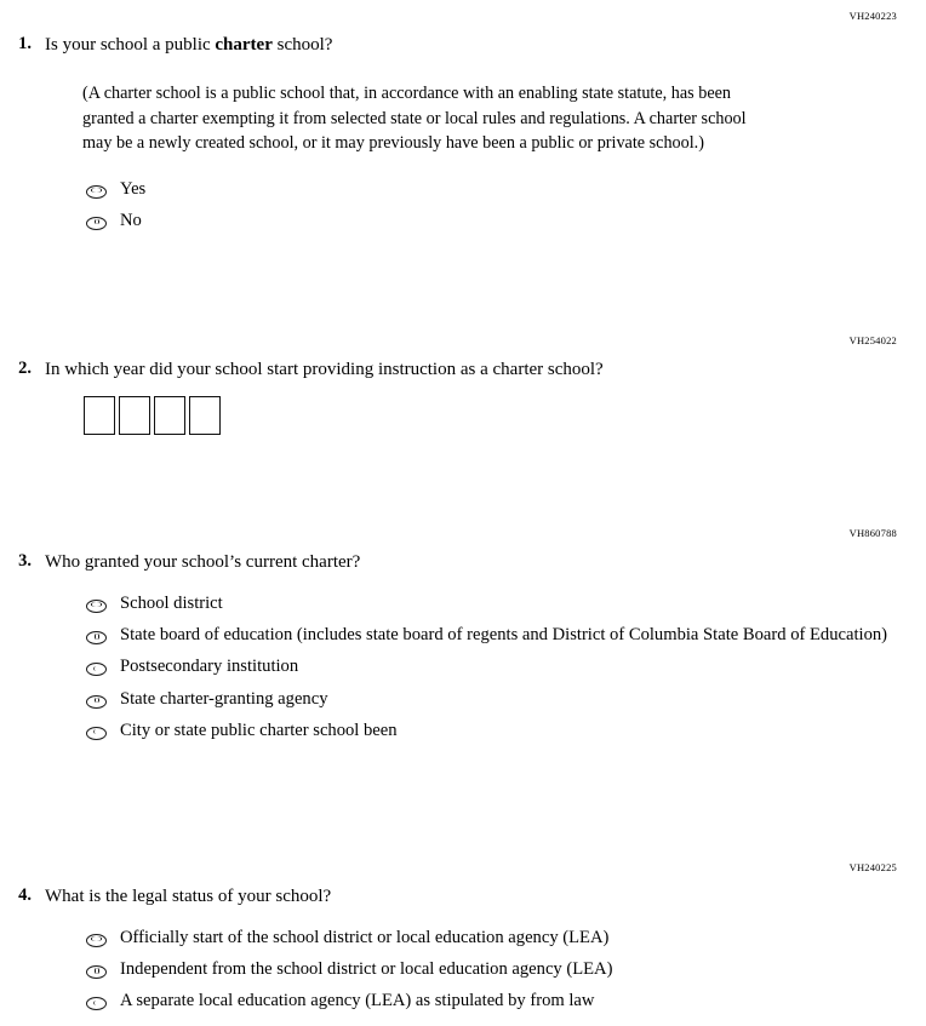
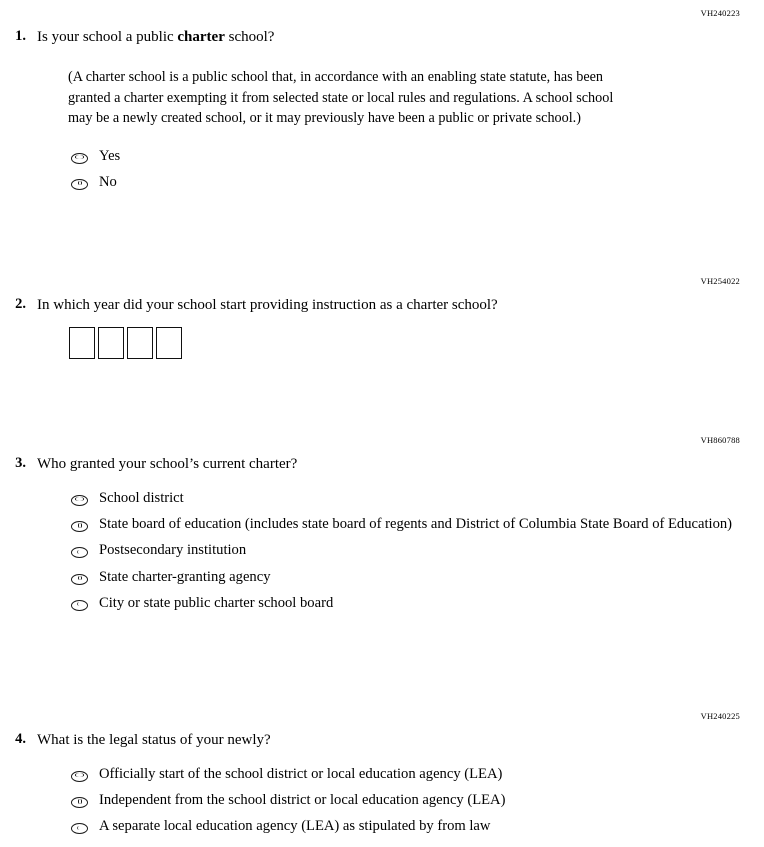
  VH240223
  1.
  Is your school a public charter school?
- (A charter school is a public school that, in accordance with an enabling state statute, has been granted a charter exempting it from selected state or local rules and regulations. A charter school may be a newly created school, or it may previously have been a public or private school.)
+ (A charter school is a public school that, in accordance with an enabling state statute, has been granted a charter exempting it from selected state or local rules and regulations. A school school may be a newly created school, or it may previously have been a public or private school.)
  Yes
  No
  VH254022
  2.
  In which year did your school start providing instruction as a charter school?
  VH860788
  3.
  Who granted your school’s current charter?
  School district
  State board of education (includes state board of regents and District of Columbia State Board of Education)
  Postsecondary institution
  State charter-granting agency
- City or state public charter school been
+ City or state public charter school board
  VH240225
  4.
- What is the legal status of your school?
+ What is the legal status of your newly?
  Officially start of the school district or local education agency (LEA)
  Independent from the school district or local education agency (LEA)
  A separate local education agency (LEA) as stipulated by from law
